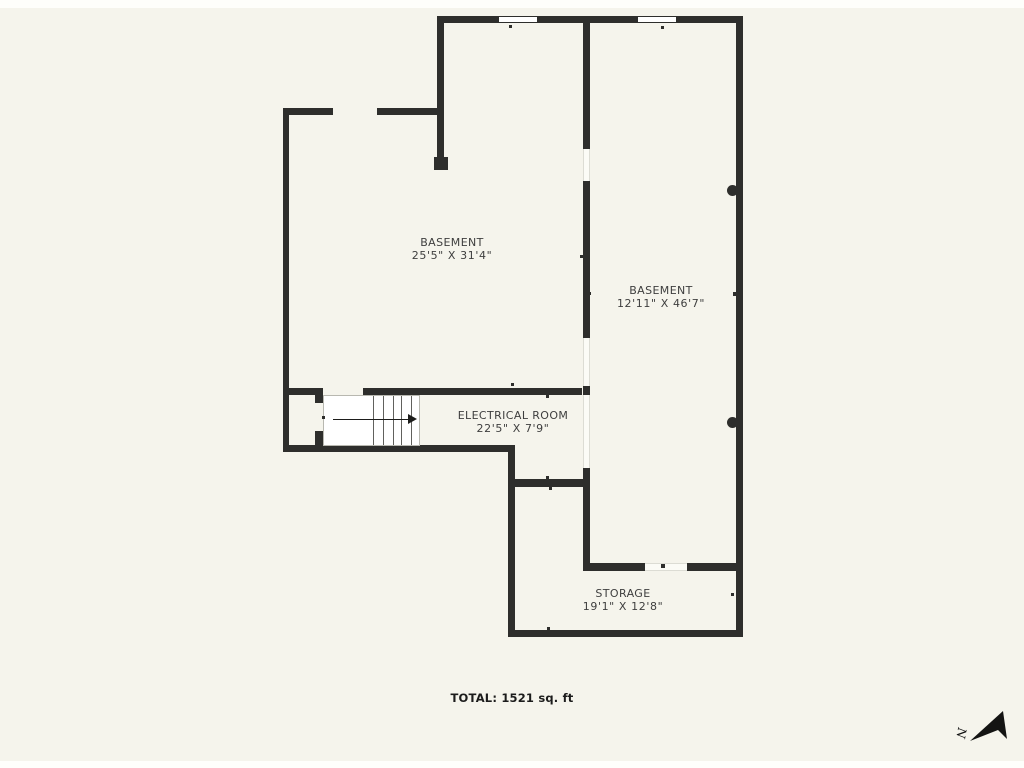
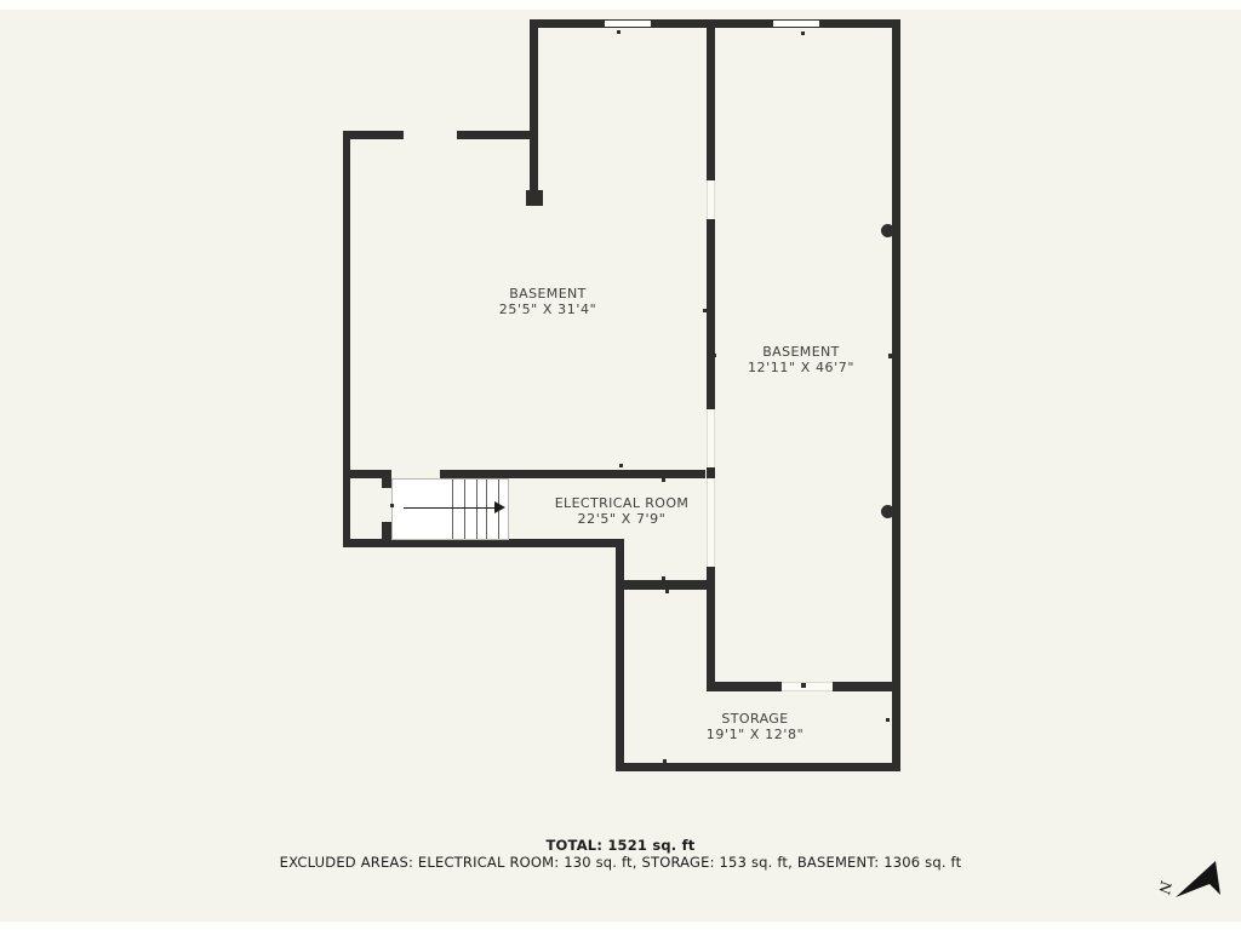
  BASEMENT
  25'5" X 31'4"
  BASEMENT
  12'11" X 46'7"
  ELECTRICAL ROOM
  22'5" X 7'9"
  STORAGE
  19'1" X 12'8"
  TOTAL: 1521 sq. ft
+ EXCLUDED AREAS: ELECTRICAL ROOM: 130 sq. ft, STORAGE: 153 sq. ft, BASEMENT: 1306 sq. ft
